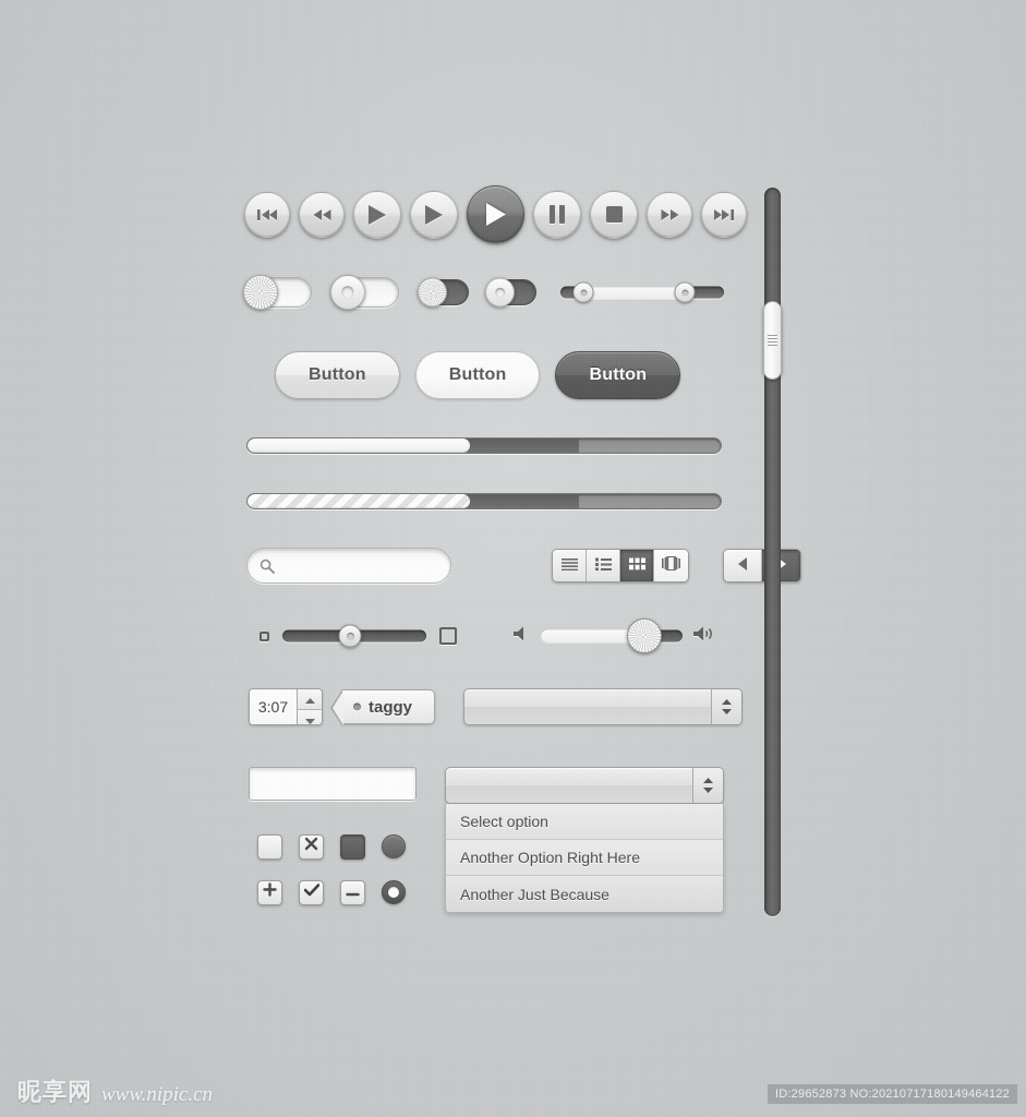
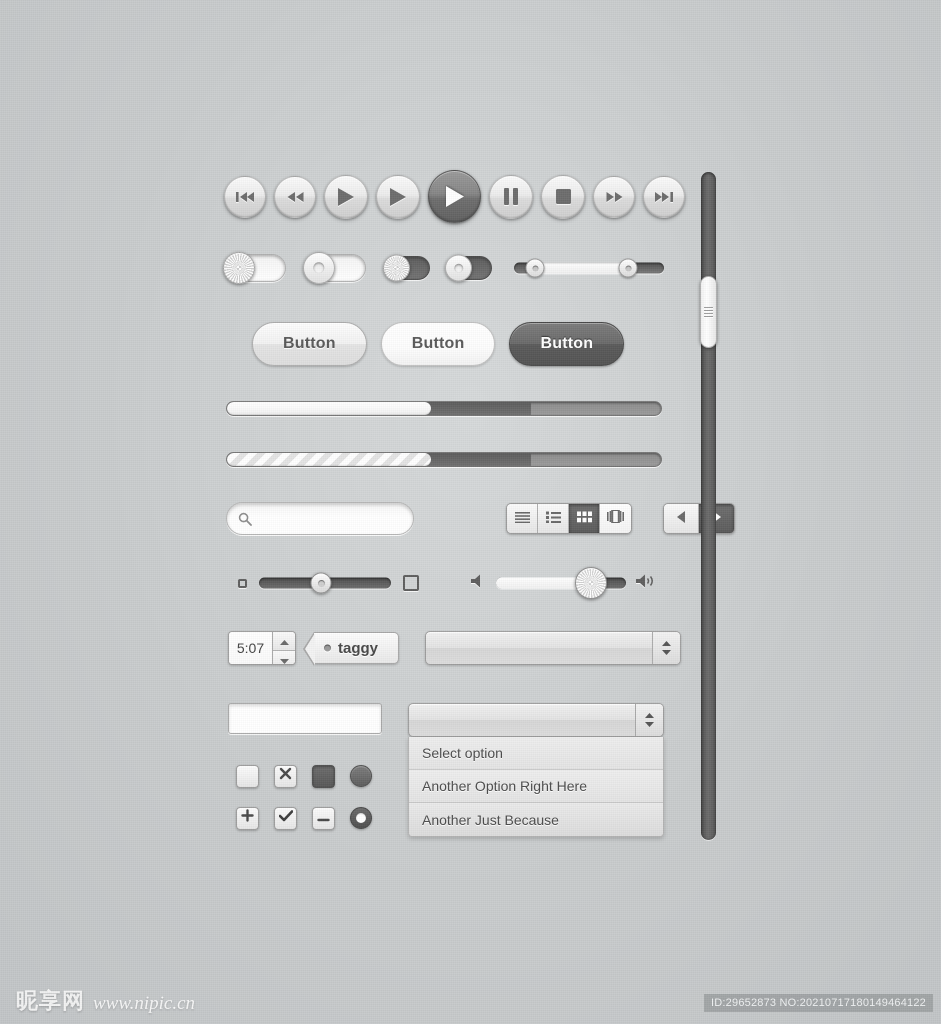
  Button
  Button
  Button
- 3:07
+ 5:07
  taggy
  Select option
  Another Option Right Here
  Another Just Because
  昵享网
  www.nipic.cn
  ID:29652873 NO:20210717180149464122
